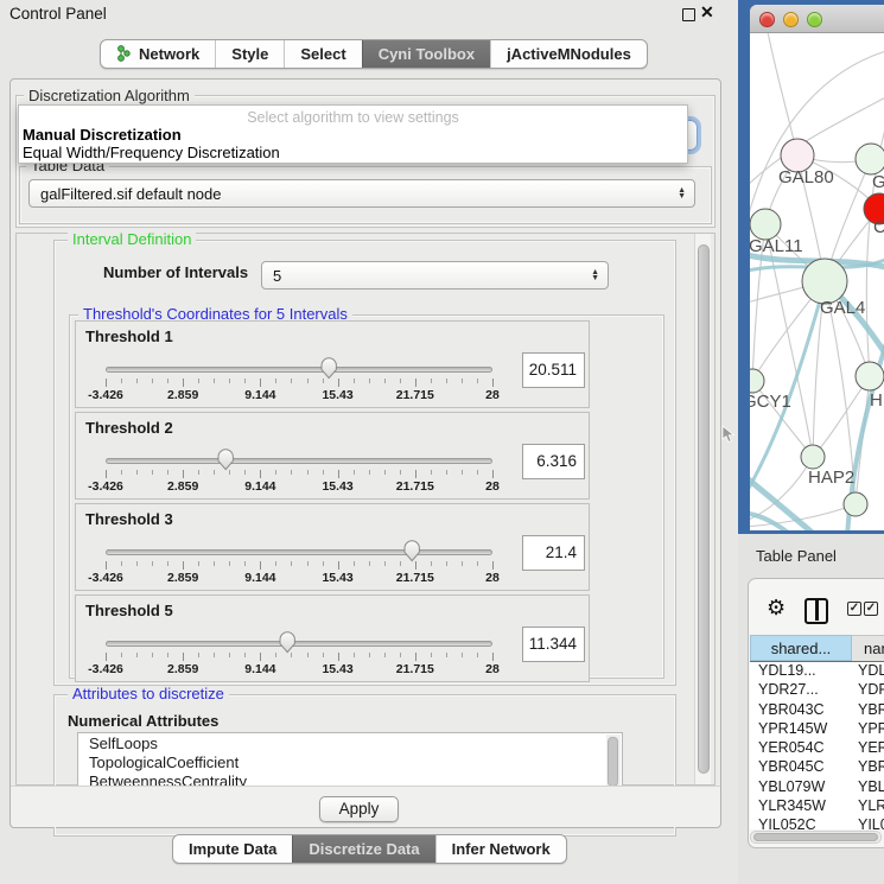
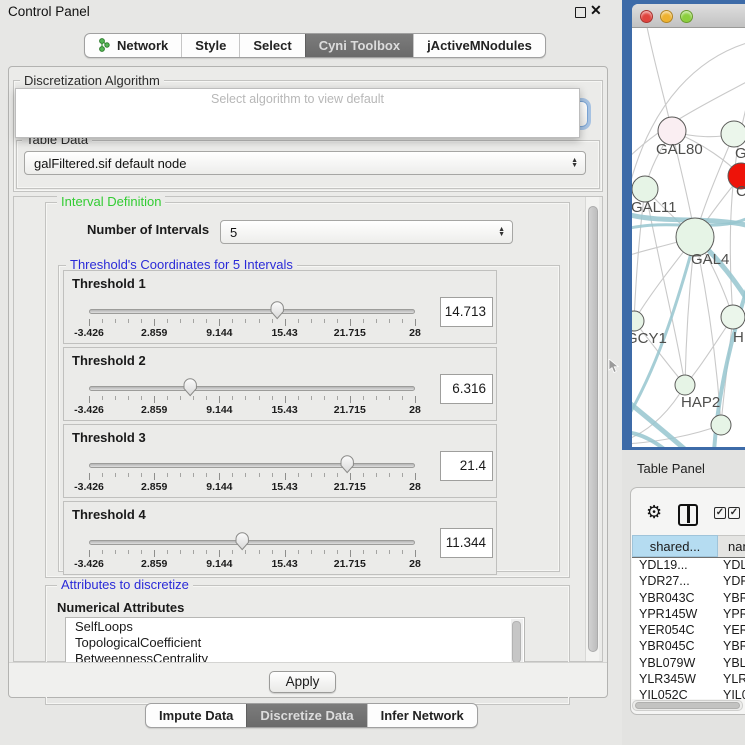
  Control Panel
  ✕
  Network
  Style
  Select
  Cyni Toolbox
  jActiveMNodules
  Discretization Algorithm
- Select algorithm to view settings
+ Select algorithm to view default
- Manual Discretization
- Equal Width/Frequency Discretization
  Table Data
  galFiltered.sif default node
  Interval Definition
  Number of Intervals
  5
  Threshold's Coordinates for 5 Intervals
  Threshold 1
  -3.426
  2.859
  9.144
  15.43
  21.715
  28
- 20.511
+ 14.713
  Threshold 2
  -3.426
  2.859
  9.144
  15.43
  21.715
  28
  6.316
  Threshold 3
  -3.426
  2.859
  9.144
  15.43
  21.715
  28
  21.4
- Threshold 5
+ Threshold 4
  -3.426
  2.859
  9.144
  15.43
  21.715
  28
  11.344
  Attributes to discretize
  Numerical Attributes
  SelfLoops
  TopologicalCoefficient
  BetweennessCentrality
  Apply
  Impute Data
  Discretize Data
  Infer Network
  GAL80
  G
  C
  GAL11
  GAL4
  GCY1
  H
  HAP2
  Table Panel
  ⚙
  ✓
  ✓
  shared...
  YDL19...
  YDL
  YDR27...
  YBR043C
  YBR
  YPR145W
  YPR
  YER054C
  YER
  YBR045C
  YBR
  YBL079W
  YBL
  YLR345W
  YLR
  YIL052C
  YIL
